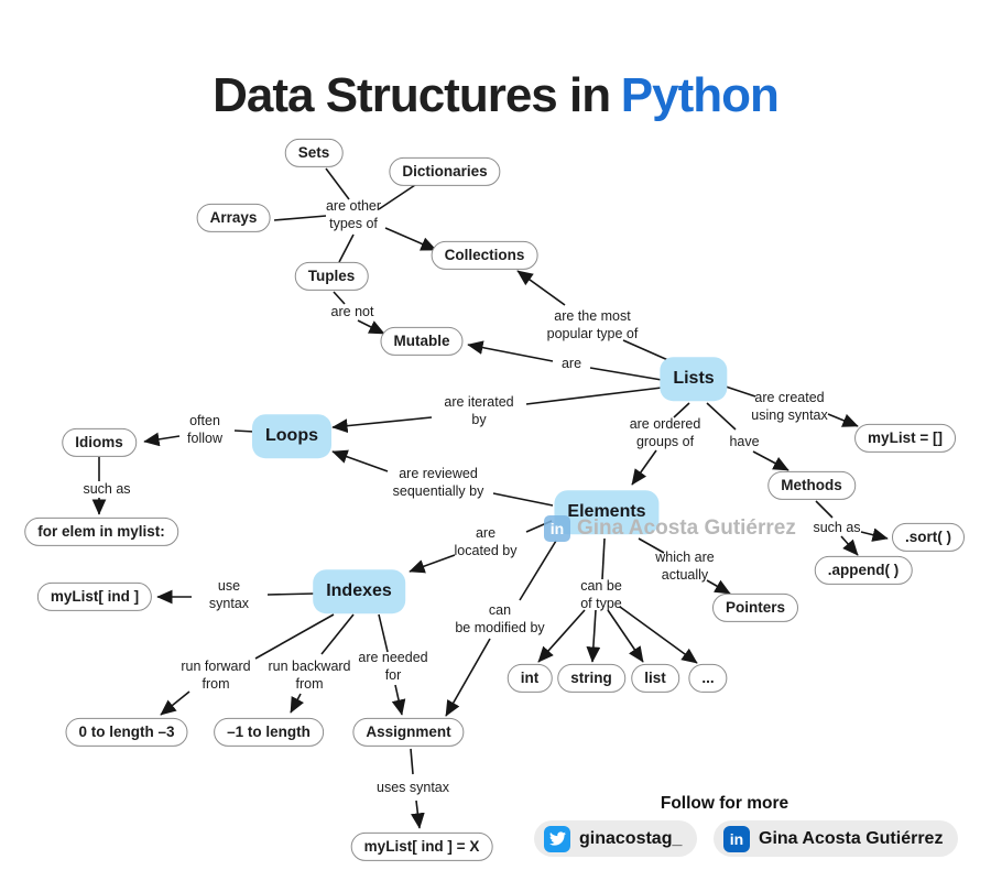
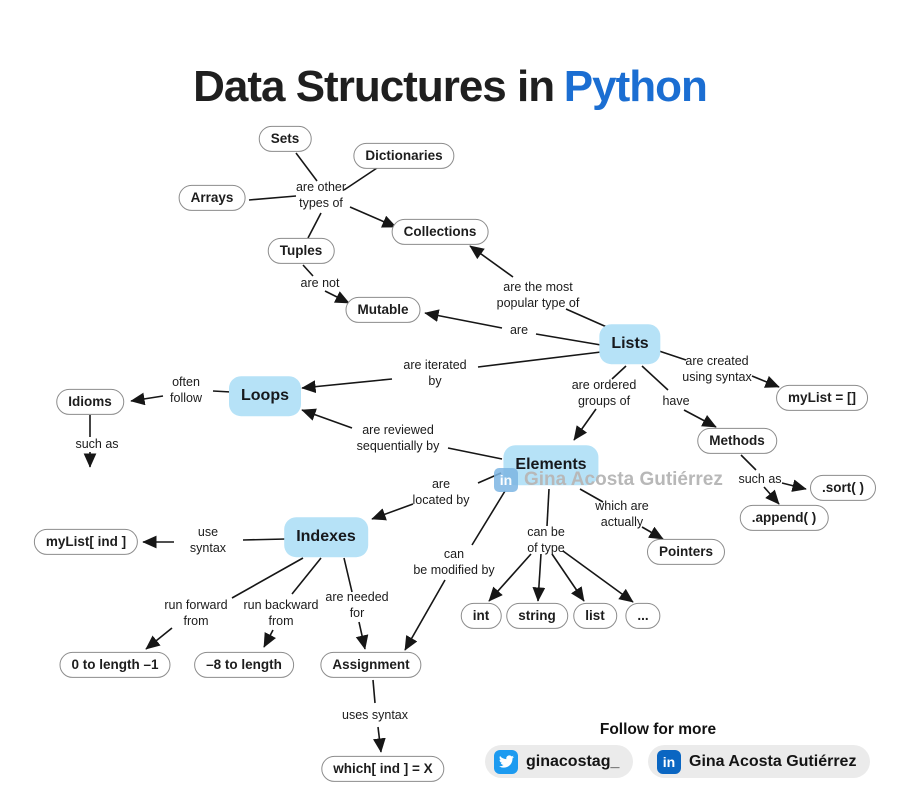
  Data Structures in Python
  Sets
  Dictionaries
  Arrays
  Tuples
  Collections
  Mutable
  Lists
  Loops
  Idioms
- for elem in mylist:
  Elements
  Methods
  myList = []
  .sort( )
  .append( )
  Pointers
  myList[ ind ]
  Indexes
  int
  string
  list
  ...
- 0 to length –3
+ 0 to length –1
- –1 to length
+ –8 to length
  Assignment
- myList[ ind ] = X
+ which[ ind ] = X
  are other
  types of
  are not
  are the most
  popular type of
  are
  are iterated
  by
  often
  follow
  such as
  are reviewed
  sequentially by
  are ordered
  groups of
  have
  are created
  using syntax
  such as
  are
  located by
  use
  syntax
  can
  be modified by
  can be
  of type
  which are
  actually
  run forward
  from
  run backward
  from
  are needed
  for
  uses syntax
  in
  Gina Acosta Gutiérrez
  Follow for more
  ginacostag_
  in
  Gina Acosta Gutiérrez
